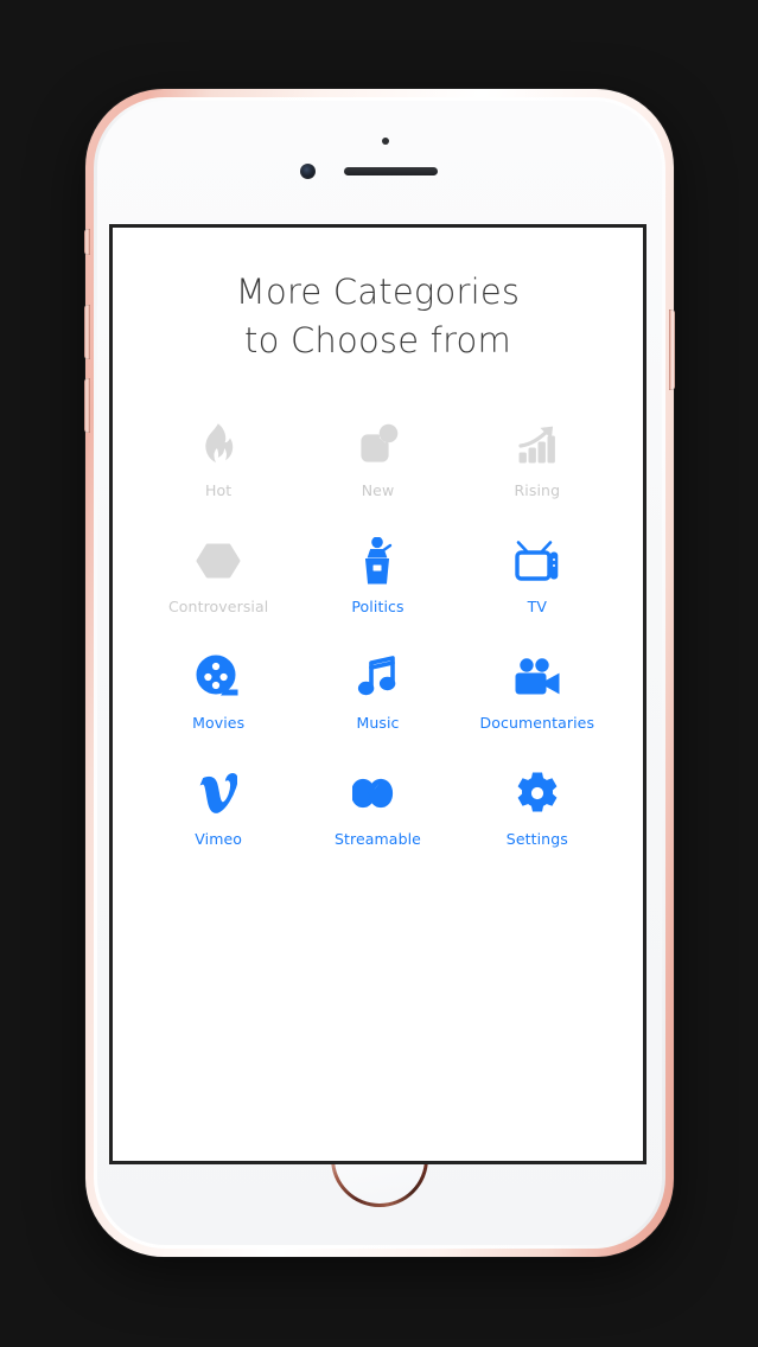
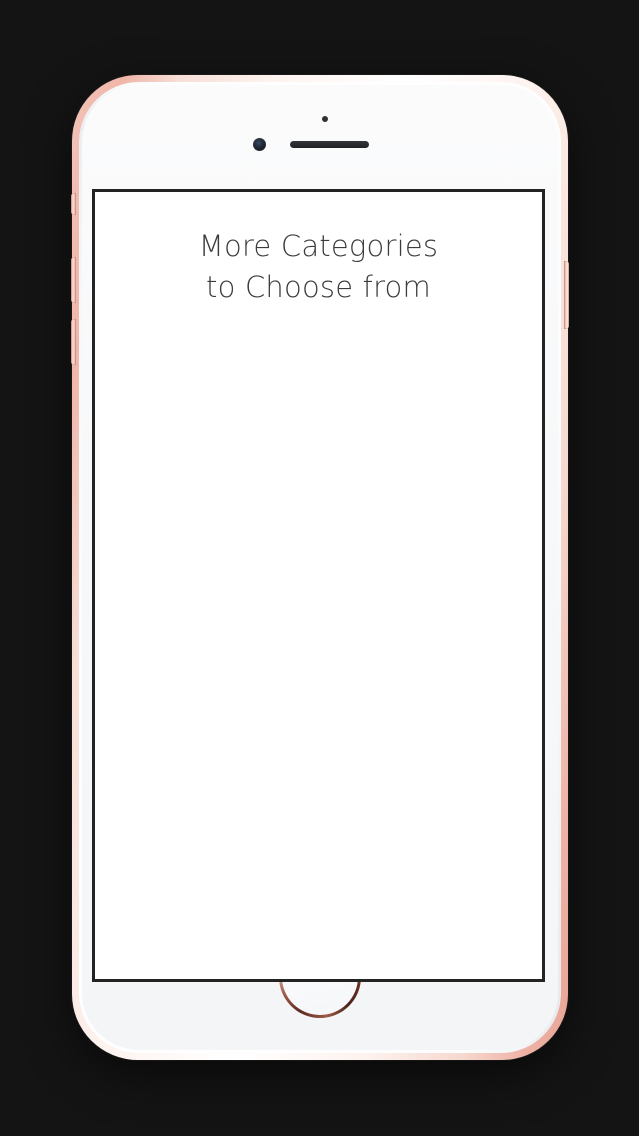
  More Categories
  to Choose from
- Hot
- New
- Rising
- Controversial
- Politics
- TV
- Movies
- Music
- Documentaries
- Vimeo
- Streamable
- Settings
